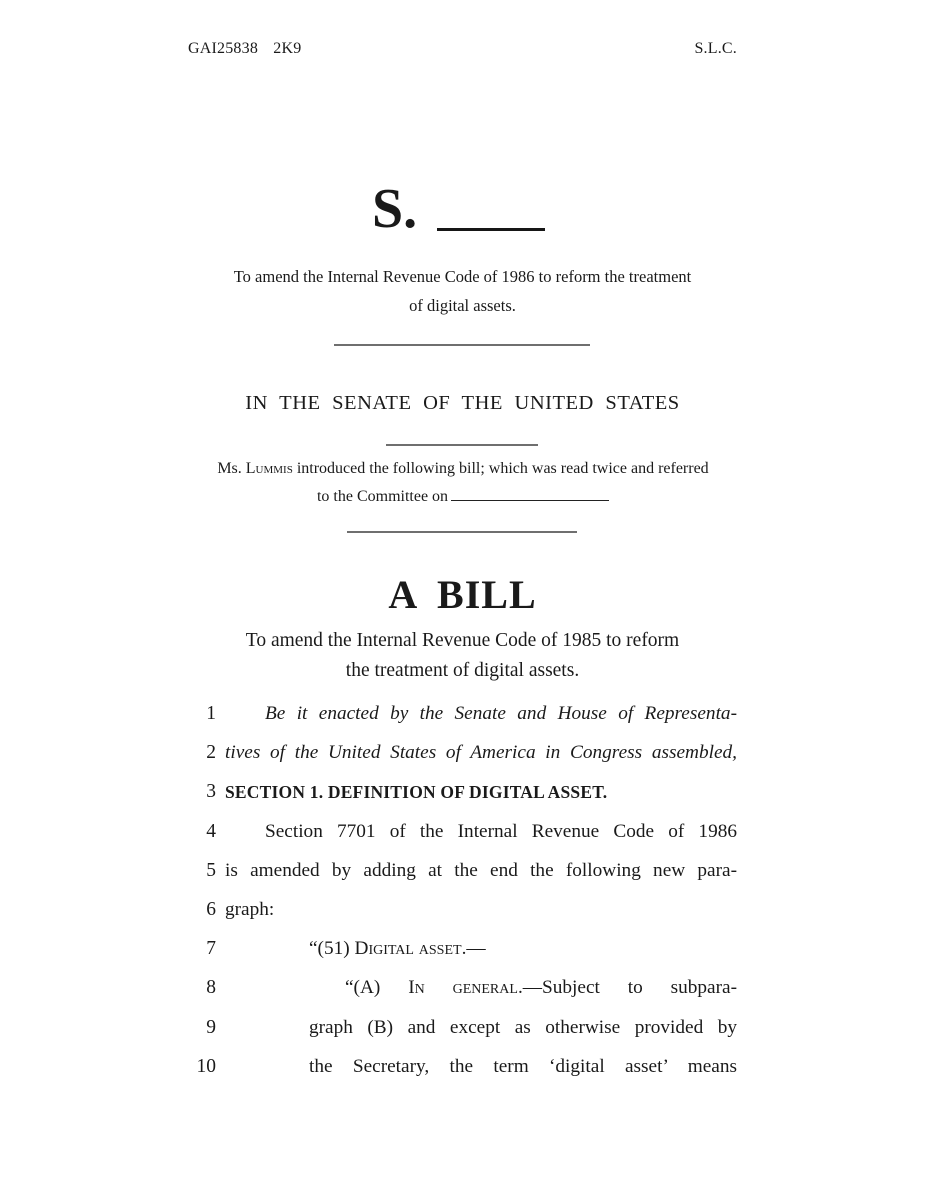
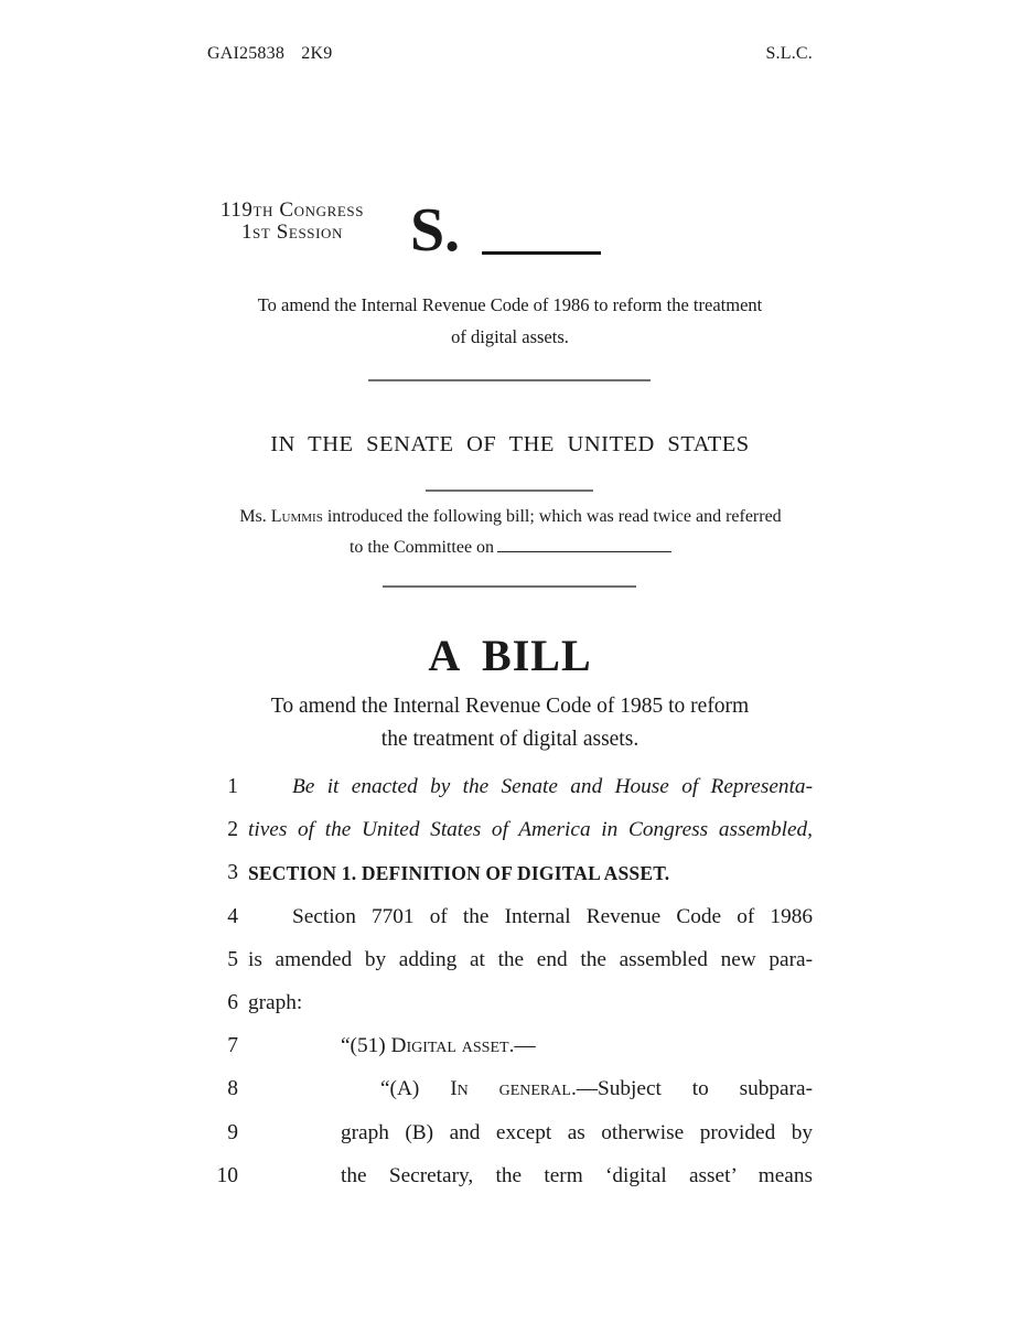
  GAI25838 2K9
  S.L.C.
+ 119th Congress
+ 1st Session
  S.
  To amend the Internal Revenue Code of 1986 to reform the treatment
  of digital assets.
  IN THE SENATE OF THE UNITED STATES
  Ms. Lummis introduced the following bill; which was read twice and referred
  to the Committee on
  A BILL
  To amend the Internal Revenue Code of 1985 to reform
  the treatment of digital assets.
  1
  Be it enacted by the Senate and House of Representa-
  2
  tives of the United States of America in Congress assembled,
  3
  SECTION 1. DEFINITION OF DIGITAL ASSET.
  4
  Section 7701 of the Internal Revenue Code of 1986
  5
- is amended by adding at the end the following new para-
+ is amended by adding at the end the assembled new para-
  6
  graph:
  7
  “(51) Digital asset.—
  8
  “(A) In general.—Subject to subpara-
  9
  graph (B) and except as otherwise provided by
  10
  the Secretary, the term ‘digital asset’ means
